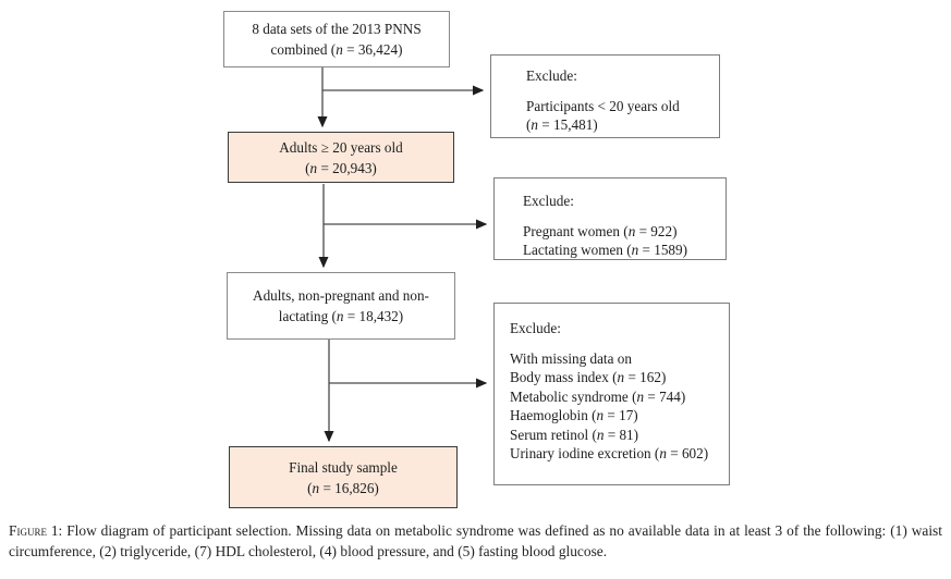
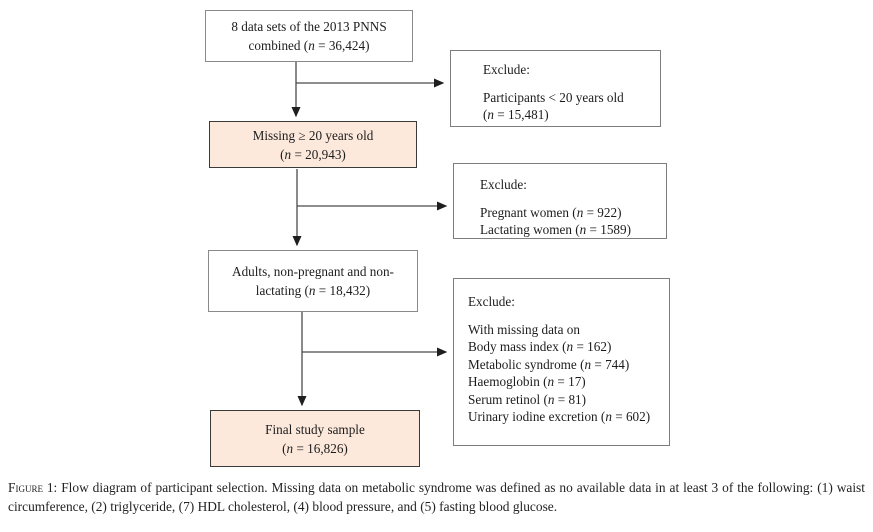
  8 data sets of the 2013 PNNS
  combined (n = 36,424)
  Exclude:
  Participants < 20 years old
  (n = 15,481)
- Adults ≥ 20 years old
+ Missing ≥ 20 years old
  (n = 20,943)
  Exclude:
  Pregnant women (n = 922)
  Lactating women (n = 1589)
  Adults, non-pregnant and non-
  lactating (n = 18,432)
  Exclude:
  With missing data on
  Body mass index (n = 162)
  Metabolic syndrome (n = 744)
  Haemoglobin (n = 17)
  Serum retinol (n = 81)
  Urinary iodine excretion (n = 602)
  Final study sample
  (n = 16,826)
  Figure 1: Flow diagram of participant selection. Missing data on metabolic syndrome was defined as no available data in at least 3 of the following: (1) waist circumference, (2) triglyceride, (7) HDL cholesterol, (4) blood pressure, and (5) fasting blood glucose.
